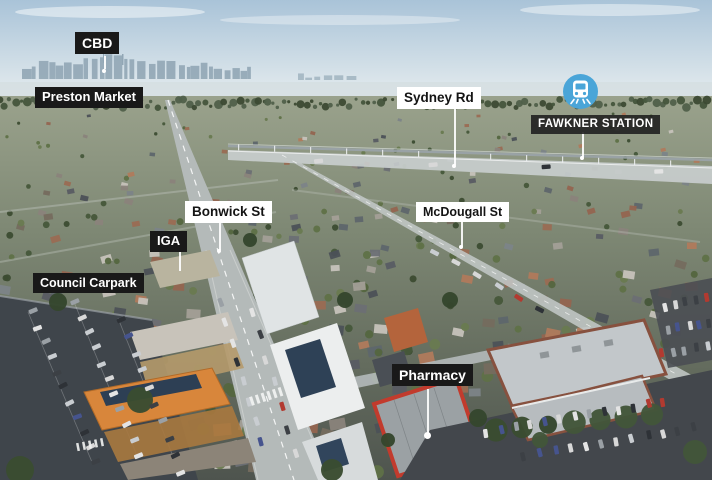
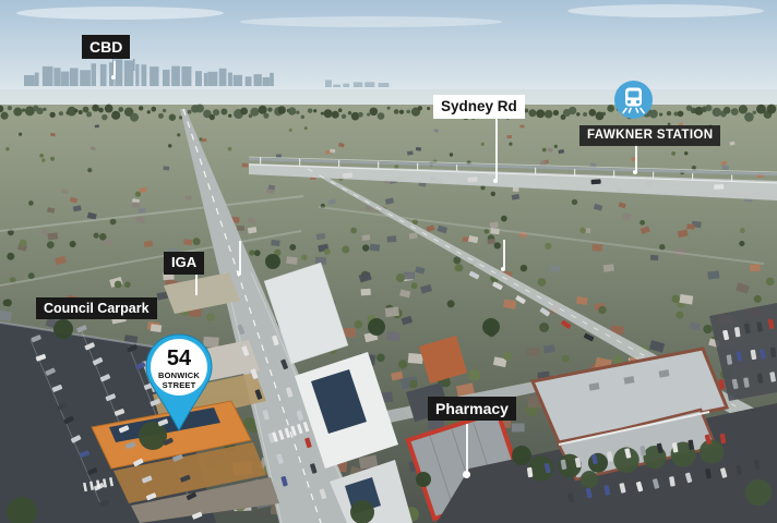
  CBD
- Preston Market
  Sydney Rd
  FAWKNER STATION
- Bonwick St
- McDougall St
  IGA
  Council Carpark
  Pharmacy
+ 54
+ BONWICK STREET
